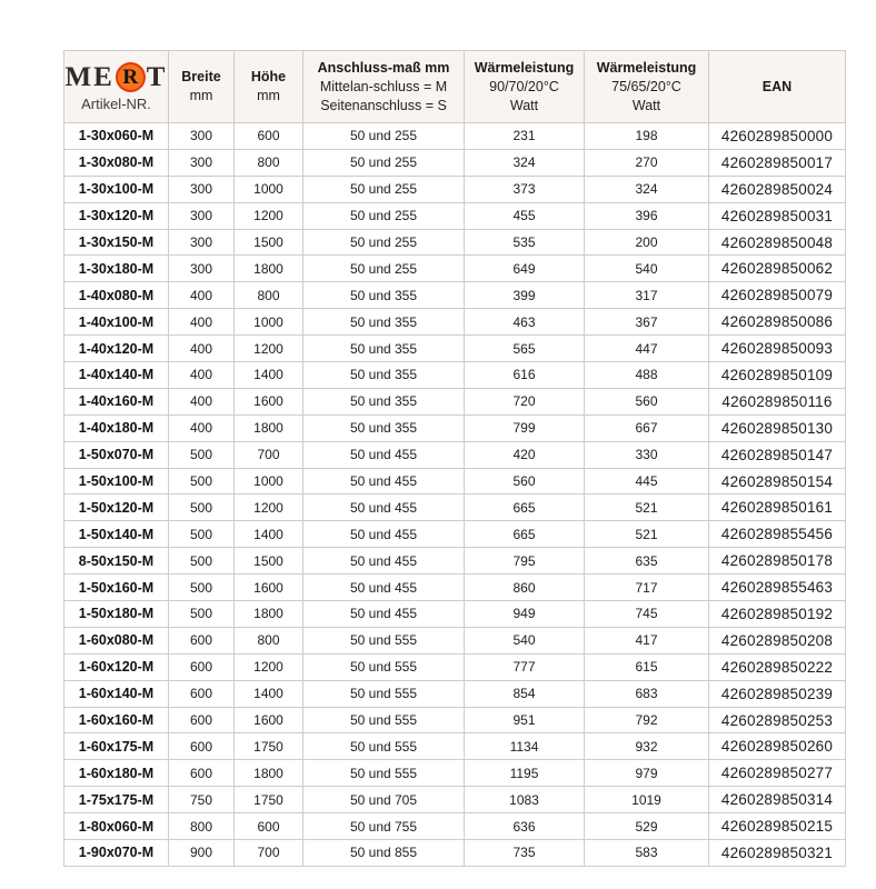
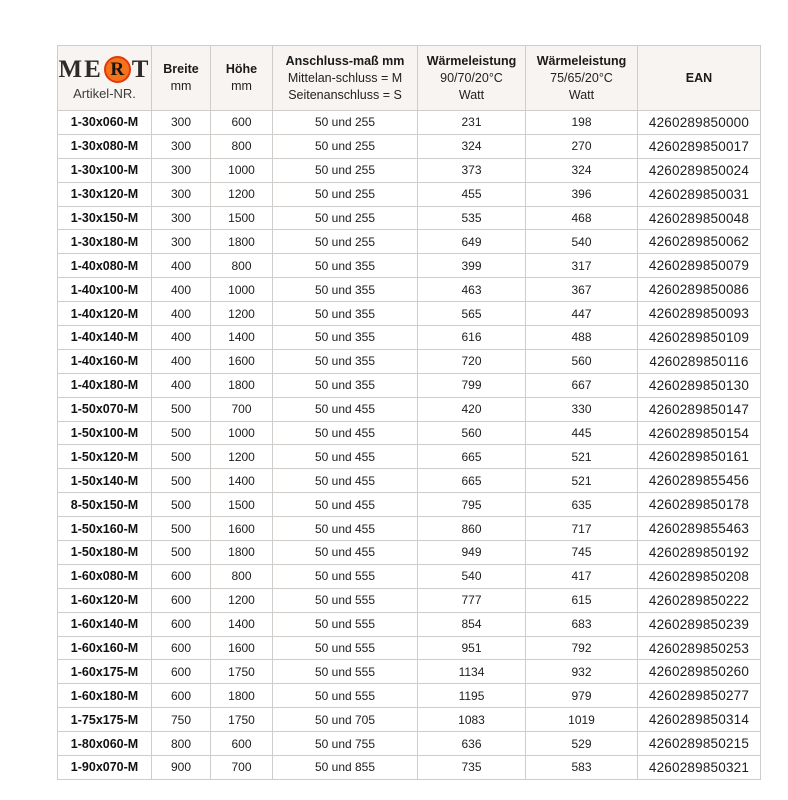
  ME R T Artikel-NR.	Breite mm	Höhe mm	Anschluss-maß mm Mittelan-schluss = M Seitenanschluss = S	Wärmeleistung 90/70/20°C Watt	Wärmeleistung 75/65/20°C Watt	EAN
  1-30x060-M	300	600	50 und 255	231	198	4260289850000
  1-30x080-M	300	800	50 und 255	324	270	4260289850017
  1-30x100-M	300	1000	50 und 255	373	324	4260289850024
  1-30x120-M	300	1200	50 und 255	455	396	4260289850031
- 1-30x150-M	300	1500	50 und 255	535	200	4260289850048
+ 1-30x150-M	300	1500	50 und 255	535	468	4260289850048
  1-30x180-M	300	1800	50 und 255	649	540	4260289850062
  1-40x080-M	400	800	50 und 355	399	317	4260289850079
  1-40x100-M	400	1000	50 und 355	463	367	4260289850086
  1-40x120-M	400	1200	50 und 355	565	447	4260289850093
  1-40x140-M	400	1400	50 und 355	616	488	4260289850109
  1-40x160-M	400	1600	50 und 355	720	560	4260289850116
  1-40x180-M	400	1800	50 und 355	799	667	4260289850130
  1-50x070-M	500	700	50 und 455	420	330	4260289850147
  1-50x100-M	500	1000	50 und 455	560	445	4260289850154
  1-50x120-M	500	1200	50 und 455	665	521	4260289850161
  1-50x140-M	500	1400	50 und 455	665	521	4260289855456
  8-50x150-M	500	1500	50 und 455	795	635	4260289850178
  1-50x160-M	500	1600	50 und 455	860	717	4260289855463
  1-50x180-M	500	1800	50 und 455	949	745	4260289850192
  1-60x080-M	600	800	50 und 555	540	417	4260289850208
  1-60x120-M	600	1200	50 und 555	777	615	4260289850222
  1-60x140-M	600	1400	50 und 555	854	683	4260289850239
  1-60x160-M	600	1600	50 und 555	951	792	4260289850253
  1-60x175-M	600	1750	50 und 555	1134	932	4260289850260
  1-60x180-M	600	1800	50 und 555	1195	979	4260289850277
  1-75x175-M	750	1750	50 und 705	1083	1019	4260289850314
  1-80x060-M	800	600	50 und 755	636	529	4260289850215
  1-90x070-M	900	700	50 und 855	735	583	4260289850321
